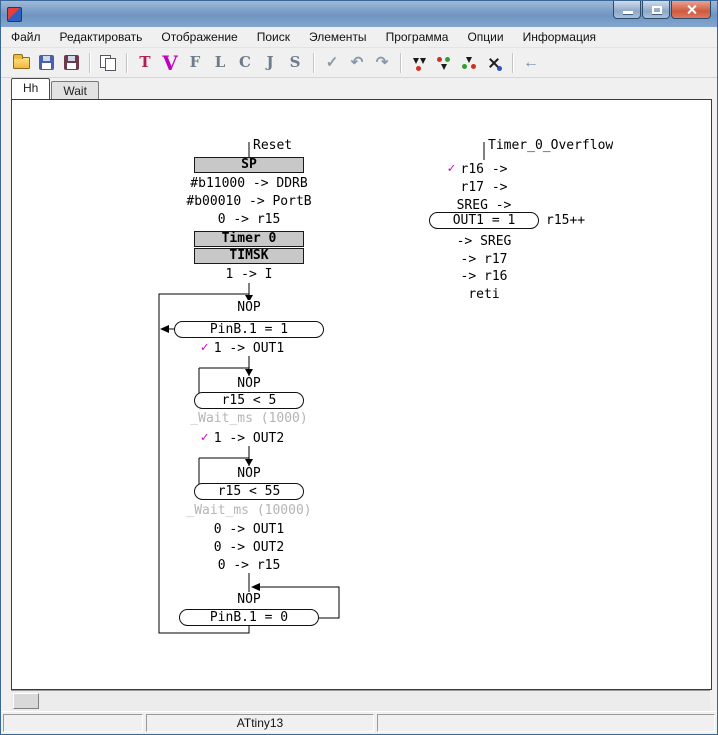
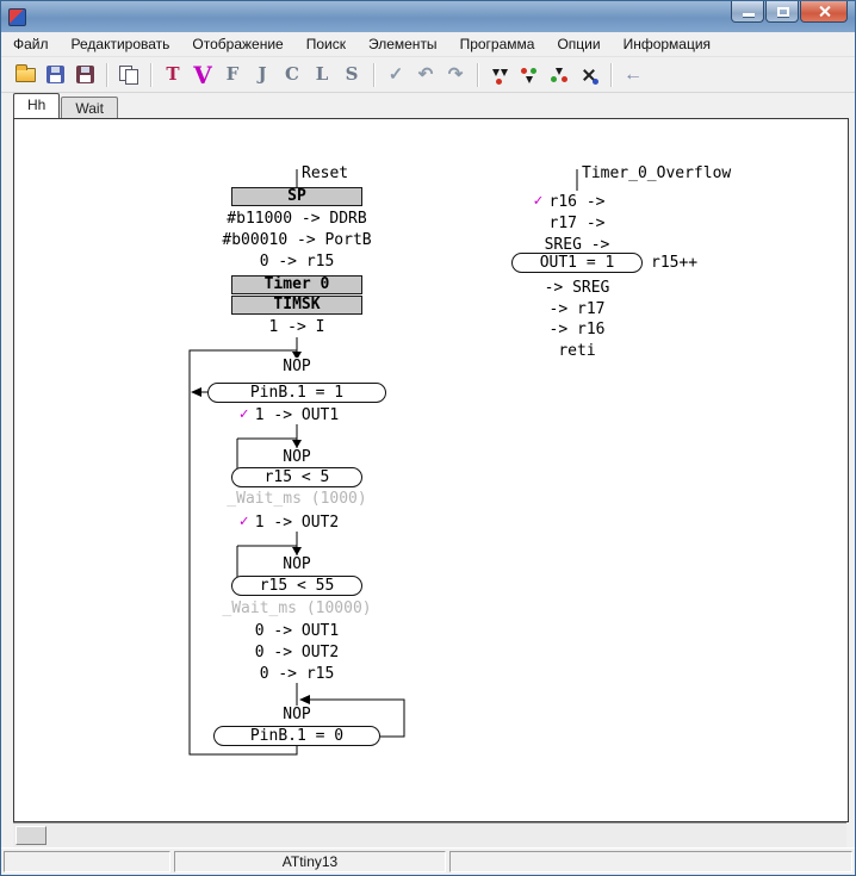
  Файл
  Редактировать
  Отображение
  Поиск
  Элементы
  Программа
  Опции
  Информация
  T
  V
  F
- L
+ J
  C
- J
+ L
  S
  ✓
  ↶
  ↷
  ←
  Hh
  Wait
  Reset
  SP
  #b11000 -> DDRB
  #b00010 -> PortB
  0 -> r15
  Timer 0
  TIMSK
  1 -> I
  NOP
  PinB.1 = 1
  ✓
  1 -> OUT1
  NOP
  r15 < 5
  _Wait_ms (1000)
  ✓
  1 -> OUT2
  NOP
  r15 < 55
  _Wait_ms (10000)
  0 -> OUT1
  0 -> OUT2
  0 -> r15
  NOP
  PinB.1 = 0
  Timer_0_Overflow
  ✓
  r16 ->
  r17 ->
  SREG ->
  OUT1 = 1
  r15++
  -> SREG
  -> r17
  -> r16
  reti
  ATtiny13
